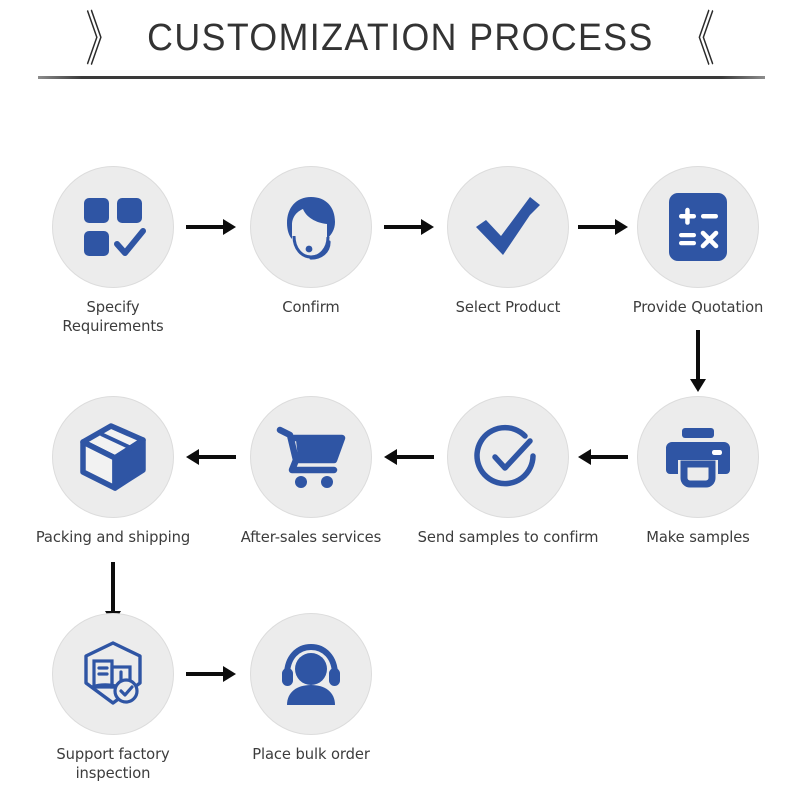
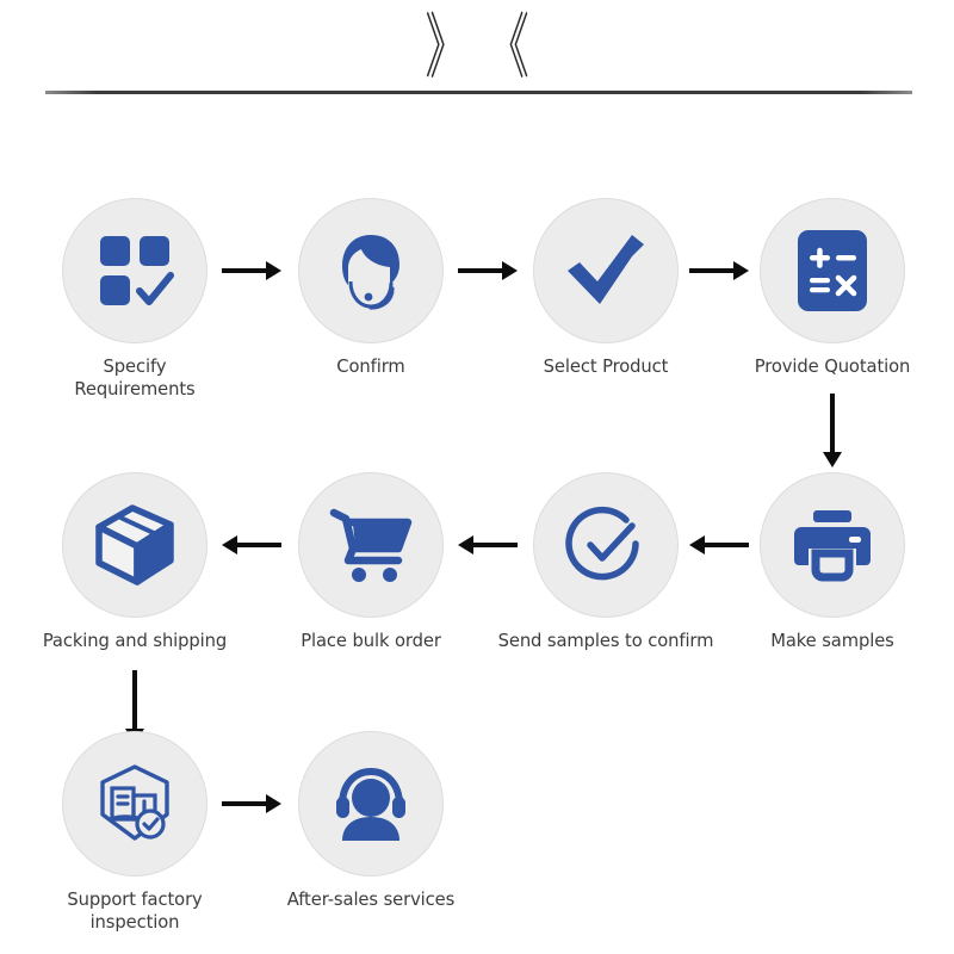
  》
- CUSTOMIZATION PROCESS
  《
  Specify Requirements
  Confirm
  Select Product
  Provide Quotation
  Make samples
  Send samples to confirm
- After-sales services
+ Place bulk order
  Packing and shipping
  Support factory inspection
- Place bulk order
+ After-sales services
